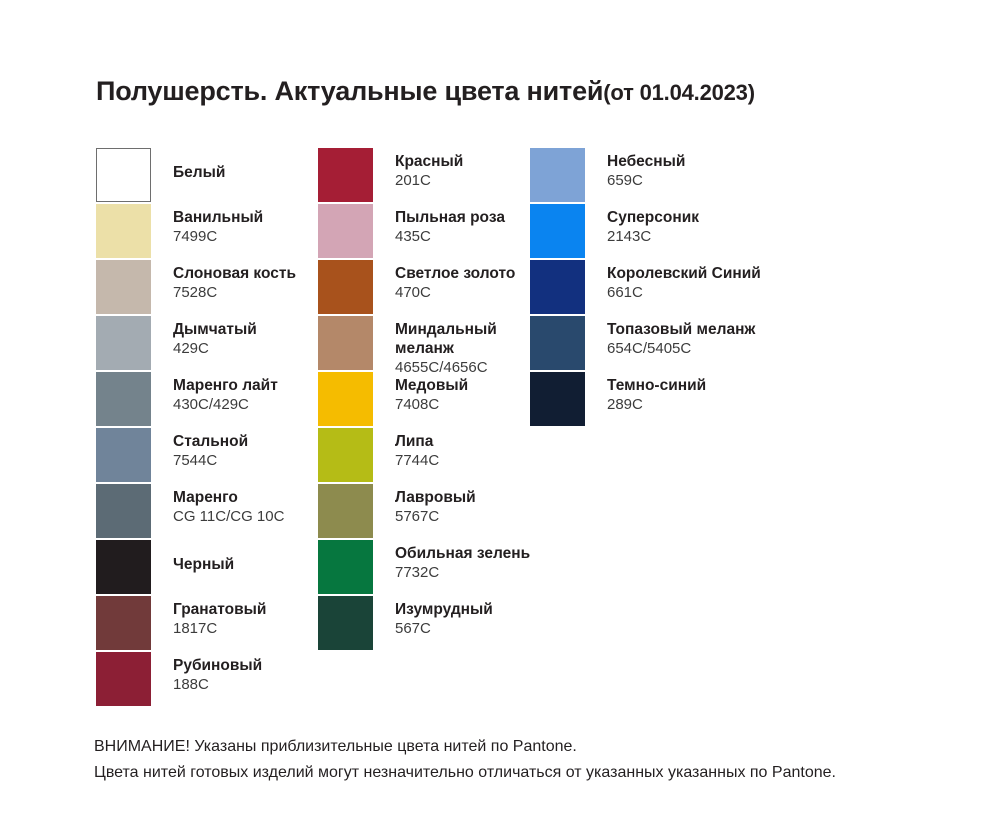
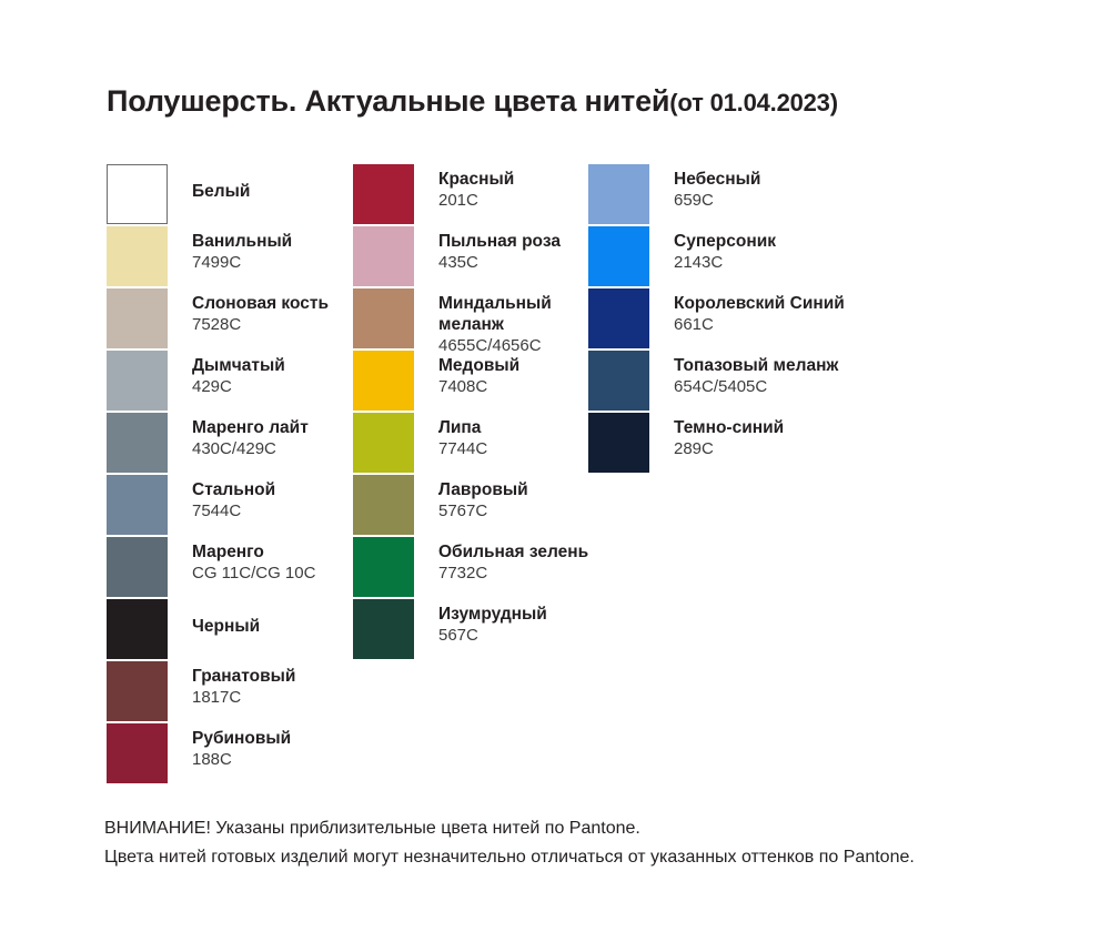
  Полушерсть. Актуальные цвета нитей(от 01.04.2023)
  Белый
  Ванильный
  7499C
  Слоновая кость
  7528C
  Дымчатый
  429C
  Маренго лайт
  430C/429C
  Стальной
  7544C
  Маренго
  CG 11C/CG 10C
  Черный
  Гранатовый
  1817C
  Рубиновый
  188C
  Красный
  201C
  Пыльная роза
  435C
- Светлое золото
- 470C
  Миндальный меланж
  4655C/4656C
  Медовый
  7408C
  Липа
  7744C
  Лавровый
  5767C
  Обильная зелень
  7732C
  Изумрудный
  567C
  Небесный
  659C
  Суперсоник
  2143C
  Королевский Синий
  661C
  Топазовый меланж
  654C/5405C
  Темно-синий
  289C
  ВНИМАНИЕ! Указаны приблизительные цвета нитей по Pantone.
- Цвета нитей готовых изделий могут незначительно отличаться от указанных указанных по Pantone.
+ Цвета нитей готовых изделий могут незначительно отличаться от указанных оттенков по Pantone.
